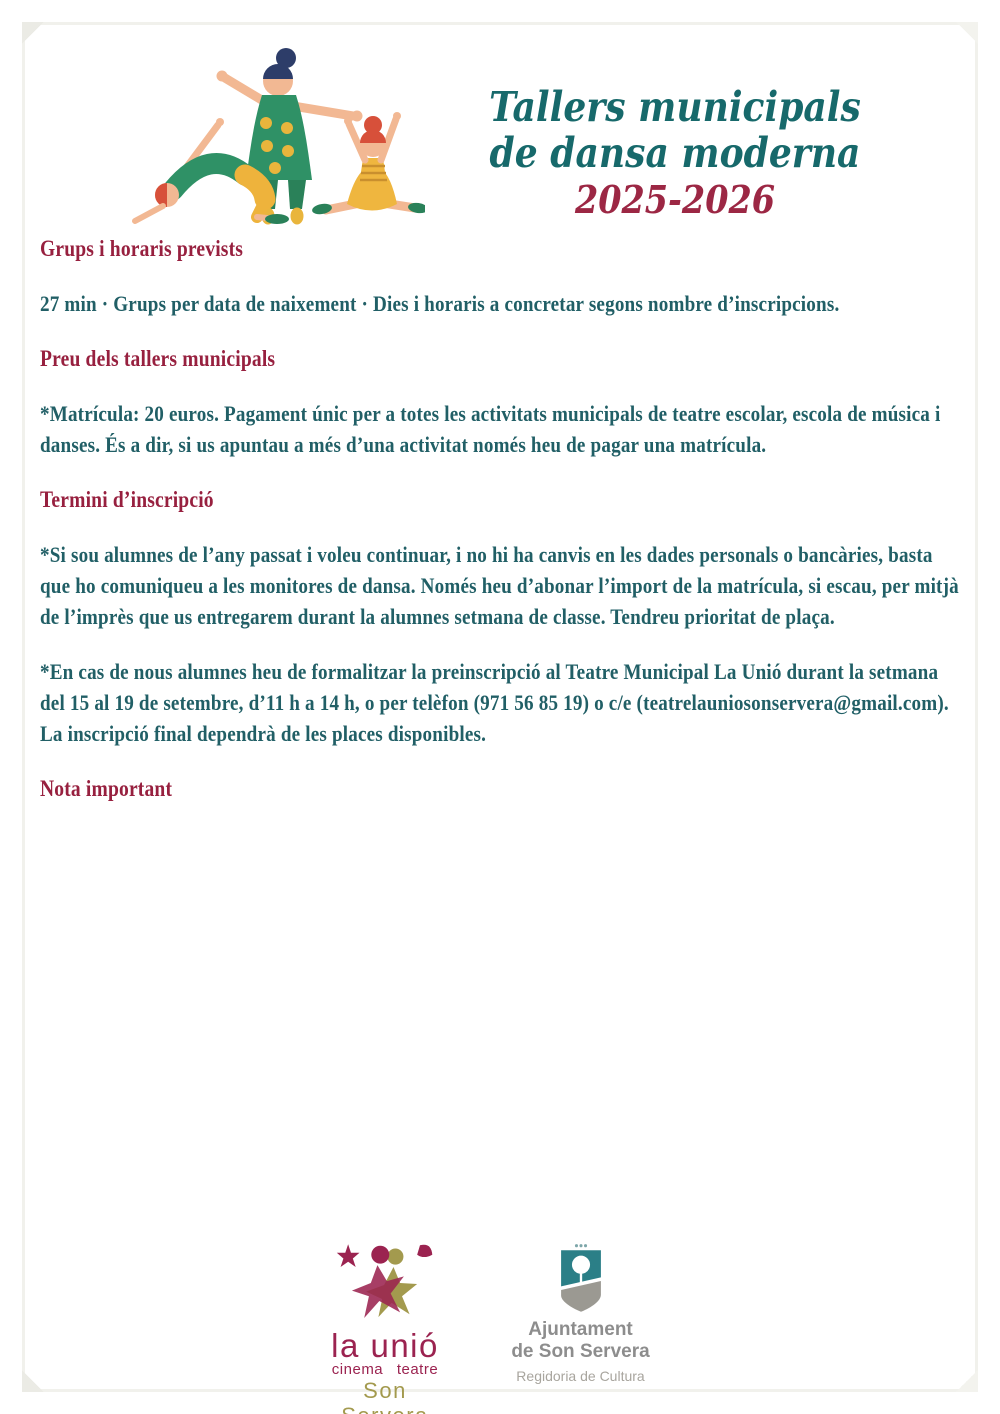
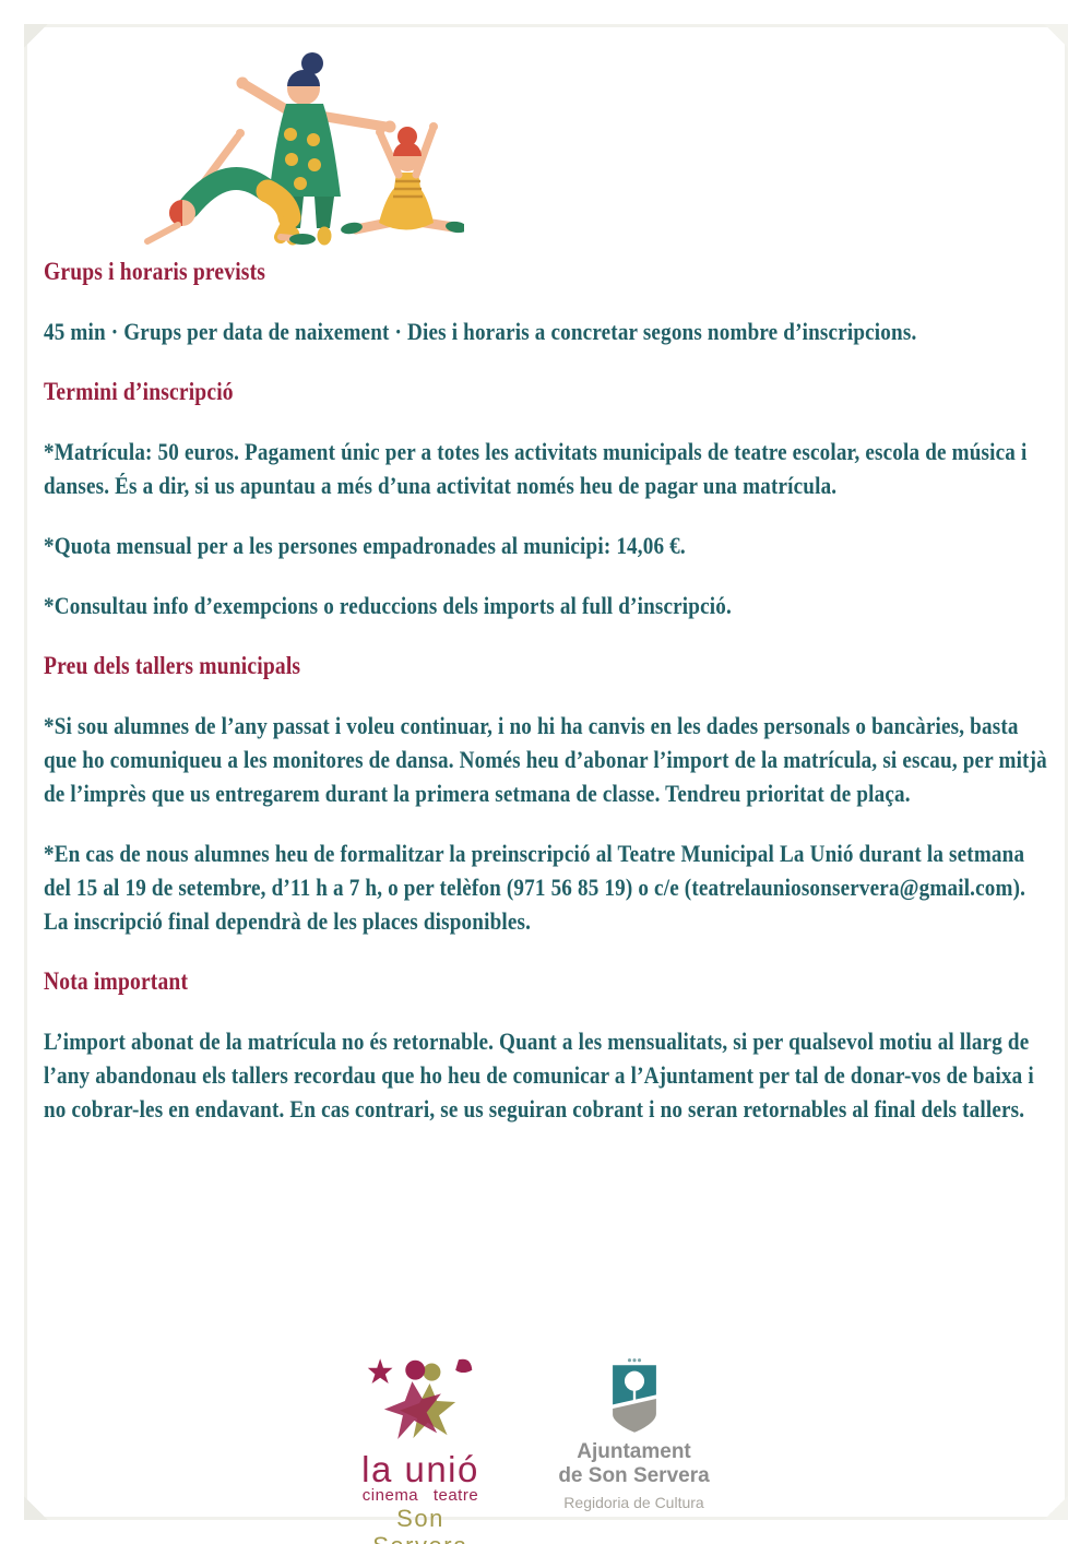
- Tallers municipals
- de dansa moderna
- 2025-2026
  Grups i horaris prevists
- 27 min · Grups per data de naixement · Dies i horaris a concretar segons nombre d’inscripcions.
+ 45 min · Grups per data de naixement · Dies i horaris a concretar segons nombre d’inscripcions.
- Preu dels tallers municipals
+ Termini d’inscripció
- *Matrícula: 20 euros. Pagament únic per a totes les activitats municipals de teatre escolar, escola de música i danses. És a dir, si us apuntau a més d’una activitat només heu de pagar una matrícula.
+ *Matrícula: 50 euros. Pagament únic per a totes les activitats municipals de teatre escolar, escola de música i danses. És a dir, si us apuntau a més d’una activitat només heu de pagar una matrícula.
+ *Quota mensual per a les persones empadronades al municipi: 14,06 €.
+ *Consultau info d’exempcions o reduccions dels imports al full d’inscripció.
- Termini d’inscripció
+ Preu dels tallers municipals
- *Si sou alumnes de l’any passat i voleu continuar, i no hi ha canvis en les dades personals o bancàries, basta que ho comuniqueu a les monitores de dansa. Només heu d’abonar l’import de la matrícula, si escau, per mitjà de l’imprès que us entregarem durant la alumnes setmana de classe. Tendreu prioritat de plaça.
+ *Si sou alumnes de l’any passat i voleu continuar, i no hi ha canvis en les dades personals o bancàries, basta que ho comuniqueu a les monitores de dansa. Només heu d’abonar l’import de la matrícula, si escau, per mitjà de l’imprès que us entregarem durant la primera setmana de classe. Tendreu prioritat de plaça.
- *En cas de nous alumnes heu de formalitzar la preinscripció al Teatre Municipal La Unió durant la setmana del 15 al 19 de setembre, d’11 h a 14 h, o per telèfon (971 56 85 19) o c/e (teatrelauniosonservera@gmail.com). La inscripció final dependrà de les places disponibles.
+ *En cas de nous alumnes heu de formalitzar la preinscripció al Teatre Municipal La Unió durant la setmana del 15 al 19 de setembre, d’11 h a 7 h, o per telèfon (971 56 85 19) o c/e (teatrelauniosonservera@gmail.com). La inscripció final dependrà de les places disponibles.
  Nota important
+ L’import abonat de la matrícula no és retornable. Quant a les mensualitats, si per qualsevol motiu al llarg de l’any abandonau els tallers recordau que ho heu de comunicar a l’Ajuntament per tal de donar-vos de baixa i no cobrar-les en endavant. En cas contrari, se us seguiran cobrant i no seran retornables al final dels tallers.
  la unió
  cinema teatre
  Ajuntament
  de Son Servera
  Regidoria de Cultura
